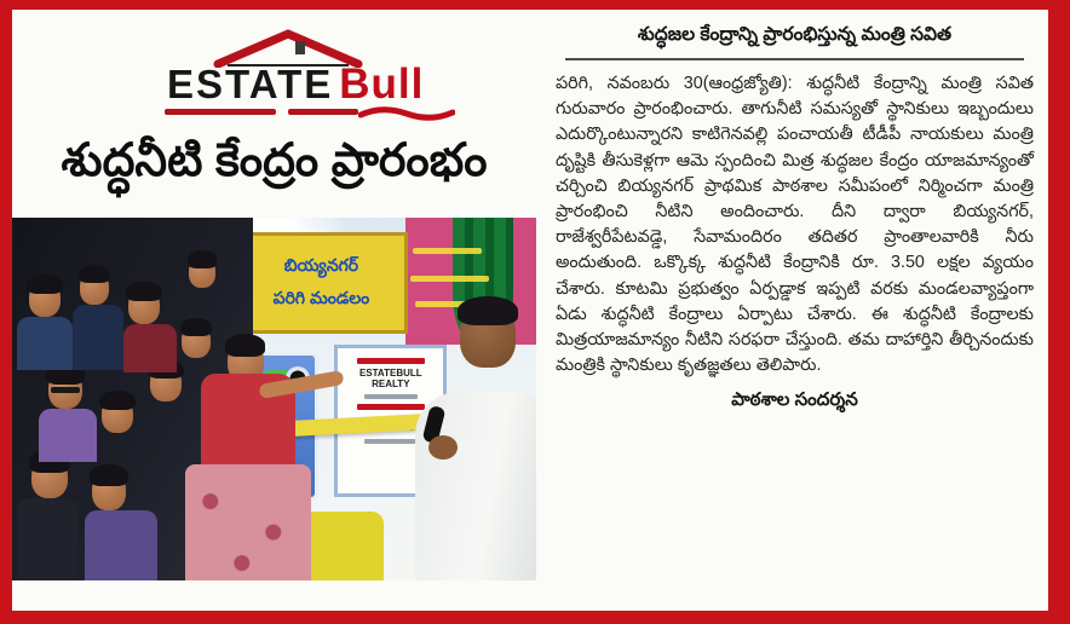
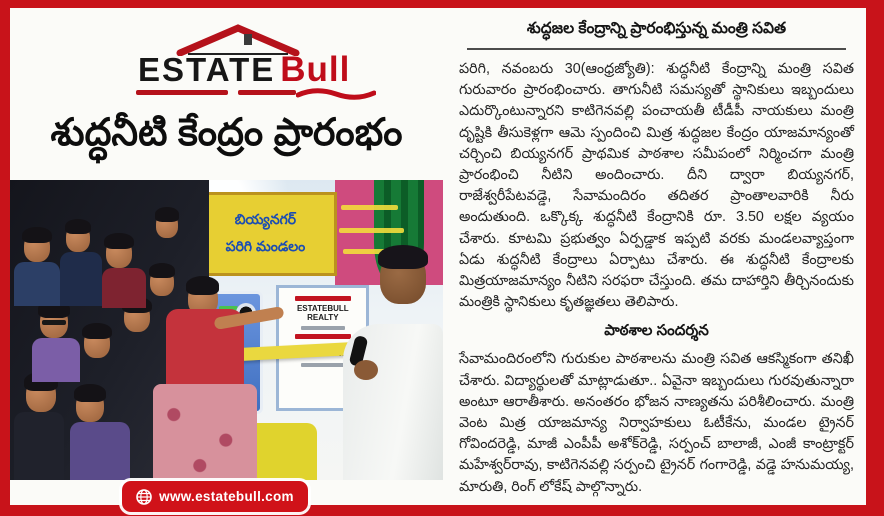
  ESTATE Bull
  శుద్ధనీటి కేంద్రం ప్రారంభం
  బియ్యనగర్
  పరిగి మండలం
  ESTATEBULL REALTY
  శుద్ధజల కేంద్రాన్ని ప్రారంభిస్తున్న మంత్రి సవిత
  పరిగి, నవంబరు 30(ఆంధ్రజ్యోతి): శుద్ధనీటి కేంద్రాన్ని మంత్రి సవిత గురువారం ప్రారంభించారు. తాగునీటి సమస్యతో స్థానికులు ఇబ్బందులు ఎదుర్కొంటున్నారని కాటిగెనవల్లి పంచాయతీ టీడీపీ నాయకులు మంత్రి దృష్టికి తీసుకెళ్లగా ఆమె స్పందించి మిత్ర శుద్ధజల కేంద్రం యాజమాన్యంతో చర్చించి బియ్యనగర్ ప్రాథమిక పాఠశాల సమీపంలో నిర్మించగా మంత్రి ప్రారంభించి నీటిని అందించారు. దీని ద్వారా బియ్యనగర్, రాజేశ్వరీపేటవడ్డె, సేవామందిరం తదితర ప్రాంతాలవారికి నీరు అందుతుంది. ఒక్కొక్క శుద్ధనీటి కేంద్రానికి రూ. 3.50 లక్షల వ్యయం చేశారు. కూటమి ప్రభుత్వం ఏర్పడ్డాక ఇప్పటి వరకు మండలవ్యాప్తంగా ఏడు శుద్ధనీటి కేంద్రాలు ఏర్పాటు చేశారు. ఈ శుద్ధనీటి కేంద్రాలకు మిత్రయాజమాన్యం నీటిని సరఫరా చేస్తుంది. తమ దాహార్తిని తీర్చినందుకు మంత్రికి స్థానికులు కృతజ్ఞతలు తెలిపారు.
  పాఠశాల సందర్శన
+ సేవామందిరంలోని గురుకుల పాఠశాలను మంత్రి సవిత ఆకస్మికంగా తనిఖీ చేశారు. విద్యార్థులతో మాట్లాడుతూ.. ఏవైనా ఇబ్బందులు గురవుతున్నారా అంటూ ఆరాతీశారు. అనంతరం భోజన నాణ్యతను పరిశీలించారు. మంత్రి వెంట మిత్ర యాజమాన్య నిర్వాహకులు ఓటీకేను, మండల ట్రైనర్ గోవిందరెడ్డి, మాజీ ఎంపీపీ అశోక్‌రెడ్డి, సర్పంచ్ బాలాజీ, ఎంజీ కాంట్రాక్టర్ మహేశ్వర్‌రావు, కాటిగెనవల్లి సర్పంచి ట్రైనర్ గంగారెడ్డి, వడ్డె హనుమయ్య, మారుతి, రింగ్ లోకేష్ పాల్గొన్నారు.
+ www.estatebull.com
